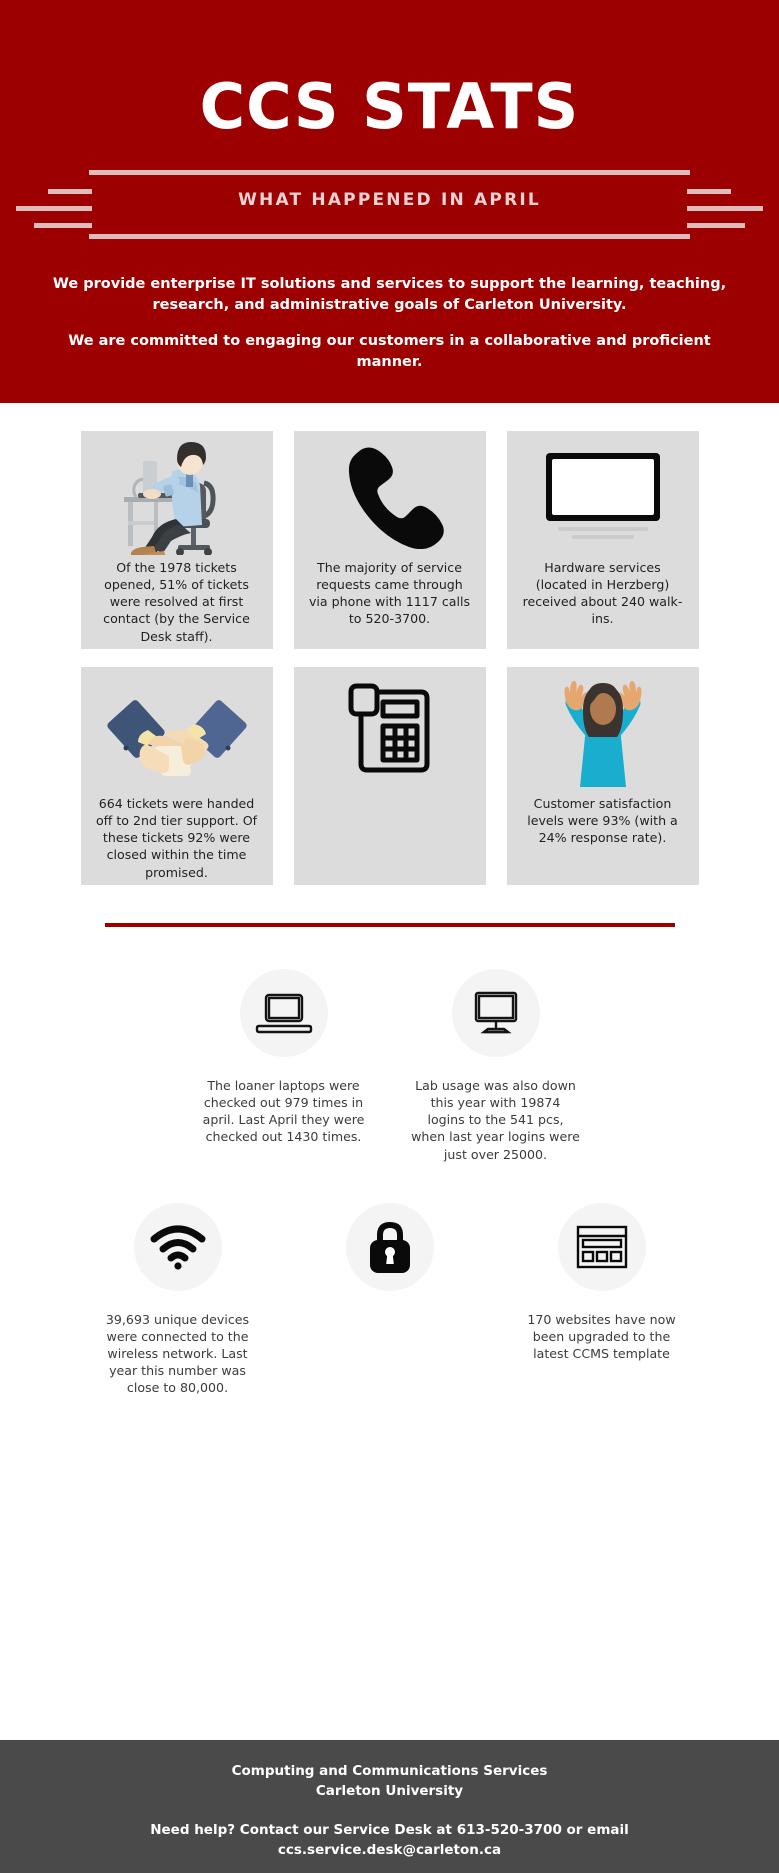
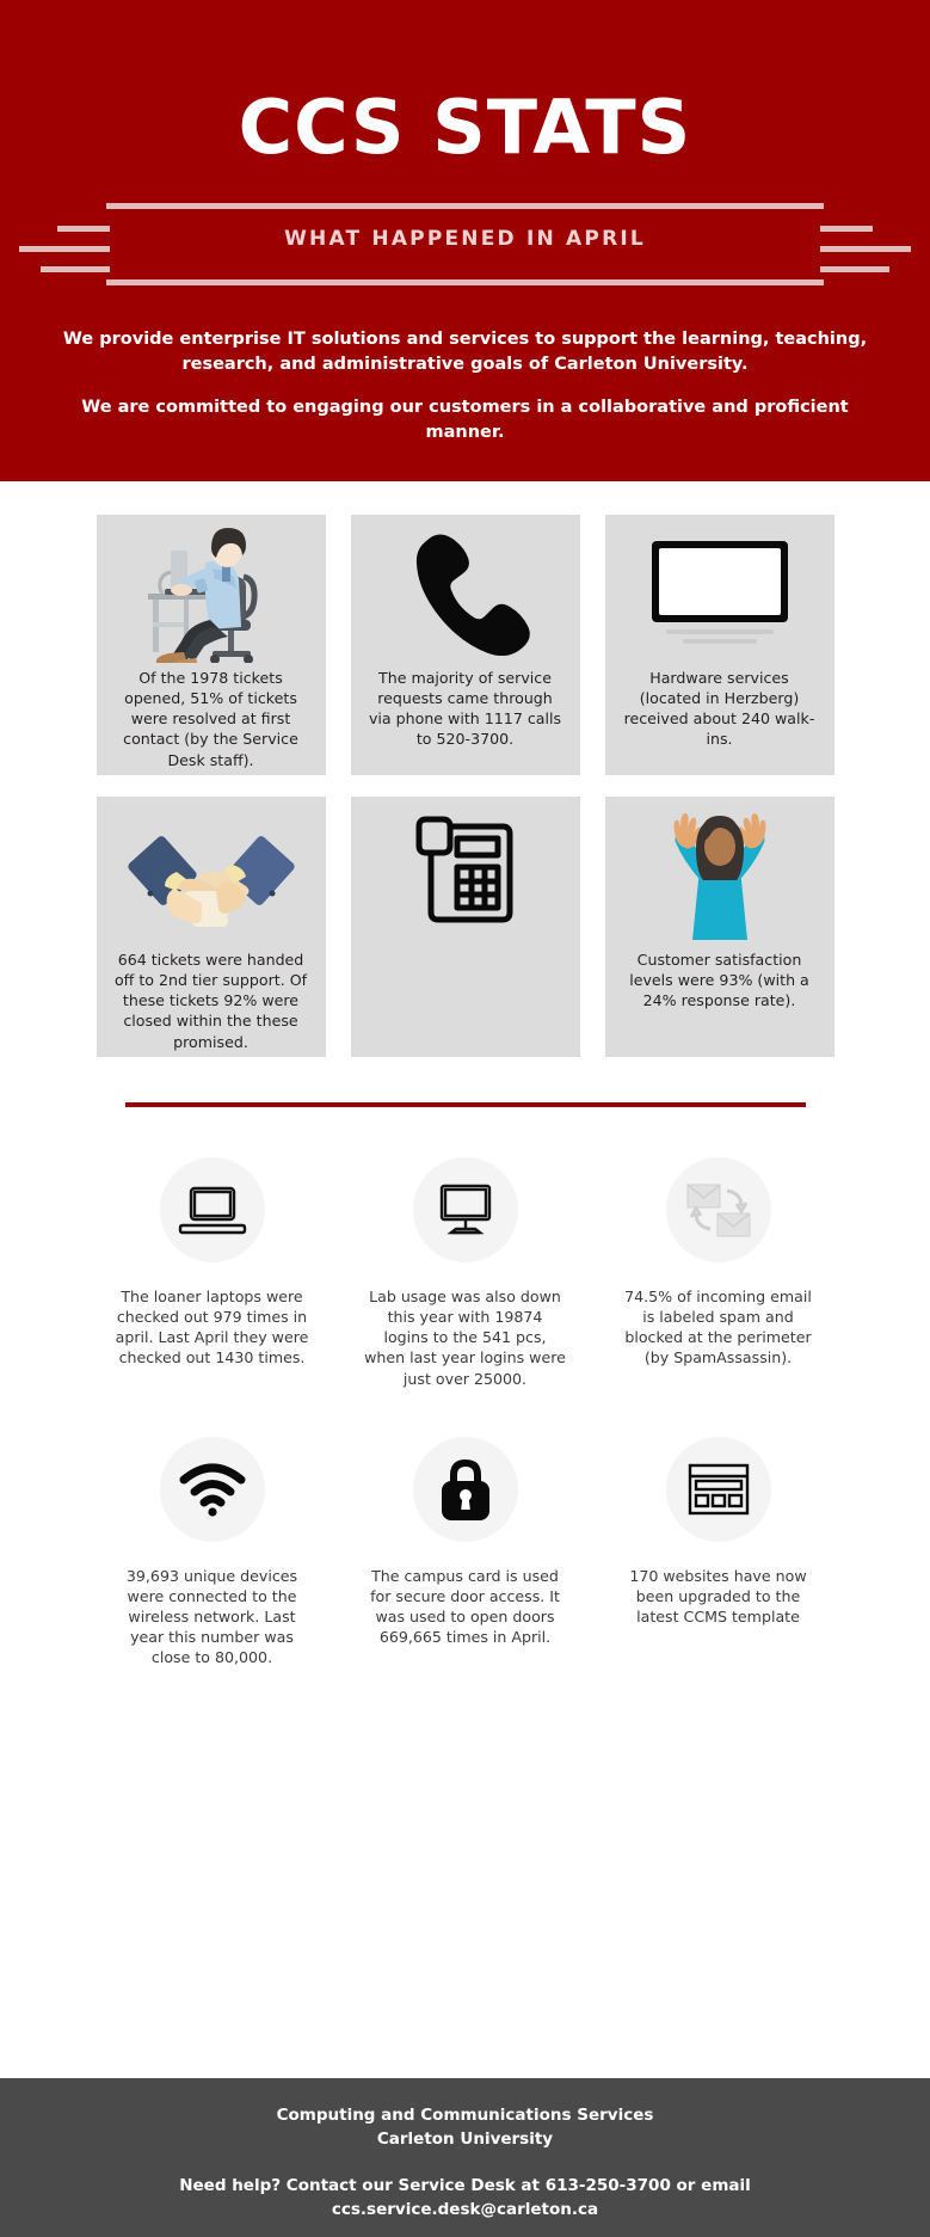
  CCS STATS
  WHAT HAPPENED IN APRIL
  We provide enterprise IT solutions and services to support the learning, teaching, research, and administrative goals of Carleton University.
  We are committed to engaging our customers in a collaborative and proficient manner.
  Of the 1978 tickets opened, 51% of tickets were resolved at first contact (by the Service Desk staff).
  The majority of service requests came through via phone with 1117 calls to 520-3700.
  Hardware services (located in Herzberg) received about 240 walk-ins.
- 664 tickets were handed off to 2nd tier support. Of these tickets 92% were closed within the time promised.
+ 664 tickets were handed off to 2nd tier support. Of these tickets 92% were closed within the these promised.
  Customer satisfaction levels were 93% (with a 24% response rate).
  The loaner laptops were checked out 979 times in april. Last April they were checked out 1430 times.
  Lab usage was also down this year with 19874 logins to the 541 pcs, when last year logins were just over 25000.
+ 74.5% of incoming email is labeled spam and blocked at the perimeter (by SpamAssassin).
  39,693 unique devices were connected to the wireless network. Last year this number was close to 80,000.
+ The campus card is used for secure door access. It was used to open doors 669,665 times in April.
  170 websites have now been upgraded to the latest CCMS template
  Computing and Communications Services
  Carleton University
- Need help? Contact our Service Desk at 613-520-3700 or email
+ Need help? Contact our Service Desk at 613-250-3700 or email
  ccs.service.desk@carleton.ca
